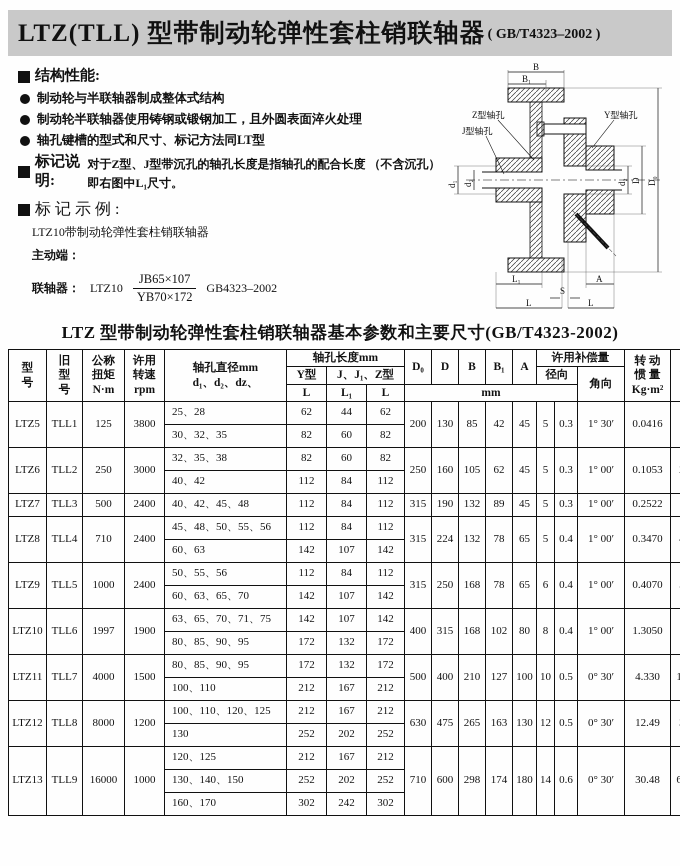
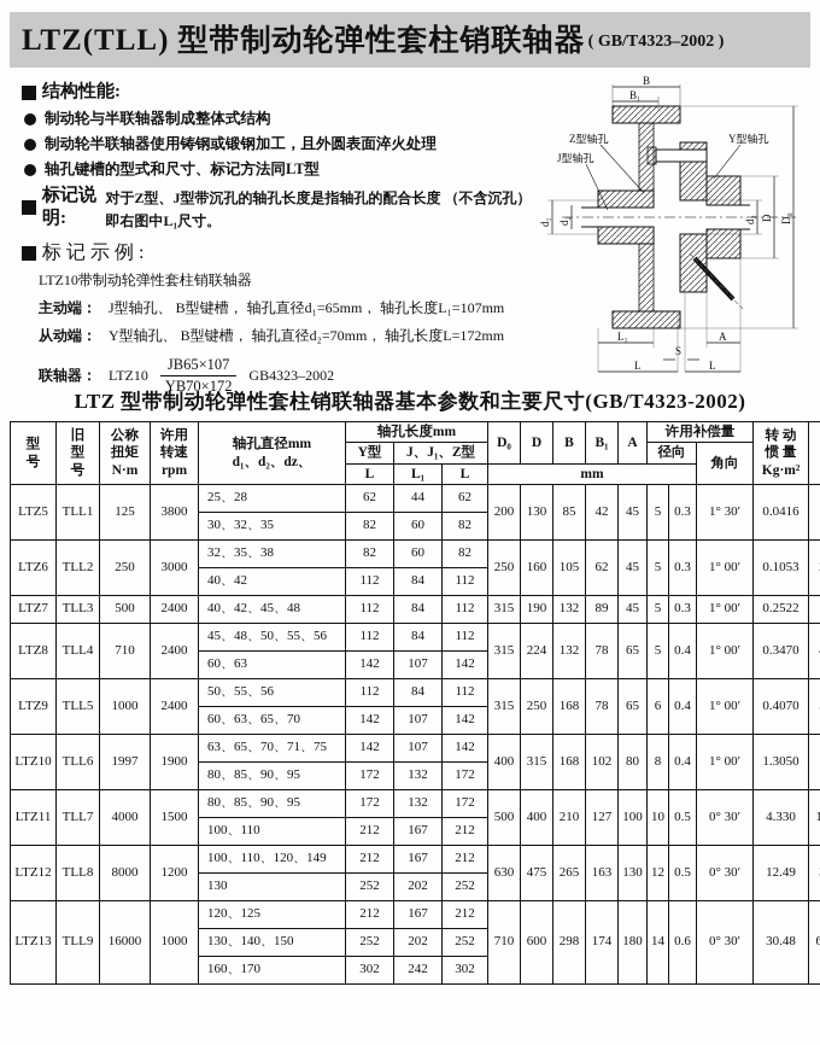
  LTZ(TLL) 型带制动轮弹性套柱销联轴器
  ( GB/T4323–2002 )
  结构性能:
  制动轮与半联轴器制成整体式结构
  制动轮半联轴器使用铸钢或锻钢加工，且外圆表面淬火处理
  轴孔键槽的型式和尺寸、标记方法同LT型
  标记说明:
  对于Z型、J型带沉孔的轴孔长度是指轴孔的配合长度 （不含沉孔）即右图中L₁尺寸。
  标记示例:
  LTZ10带制动轮弹性套柱销联轴器
  主动端：
+ J型轴孔、 B型键槽， 轴孔直径d₁=65mm， 轴孔长度L₁=107mm
+ 从动端：
+ Y型轴孔、 B型键槽， 轴孔直径d₂=70mm， 轴孔长度L=172mm
  联轴器：
  LTZ10
  JB65×107
  YB70×172
  GB4323–2002
  B
  B₁
  Z型轴孔
  J型轴孔
  Y型轴孔
  L₁
  A
  S
  L
  L
  LTZ 型带制动轮弹性套柱销联轴器基本参数和主要尺寸(GB/T4323-2002)
  型 号	旧 型 号	公称 扭矩 N·m	许用 转速 rpm	轴孔直径mm d₁、d₂、dz、	轴孔长度mm	D₀	D	B	B₁	A	许用补偿量	转 动 惯 量 Kg·m²
  Y型	J、J₁、Z型	径向	角向
  L	L₁	L	mm
  LTZ5	TLL1	125	3800	25、28	62	44	62	200	130	85	42	45	5	0.3	1° 30′	0.0416
  30、32、35	82	60	82
  LTZ6	TLL2	250	3000	32、35、38	82	60	82	250	160	105	62	45	5	0.3	1° 00′	0.1053
  40、42	112	84	112
  LTZ7	TLL3	500	2400	40、42、45、48	112	84	112	315	190	132	89	45	5	0.3	1° 00′	0.2522
  LTZ8	TLL4	710	2400	45、48、50、55、56	112	84	112	315	224	132	78	65	5	0.4	1° 00′	0.3470
  60、63	142	107	142
  LTZ9	TLL5	1000	2400	50、55、56	112	84	112	315	250	168	78	65	6	0.4	1° 00′	0.4070
  60、63、65、70	142	107	142
  LTZ10	TLL6	1997	1900	63、65、70、71、75	142	107	142	400	315	168	102	80	8	0.4	1° 00′	1.3050
  80、85、90、95	172	132	172
  LTZ11	TLL7	4000	1500	80、85、90、95	172	132	172	500	400	210	127	100	10	0.5	0° 30′	4.330	1
  100、110	212	167	212
- LTZ12	TLL8	8000	1200	100、110、120、125	212	167	212	630	475	265	163	130	12	0.5	0° 30′	12.49
+ LTZ12	TLL8	8000	1200	100、110、120、149	212	167	212	630	475	265	163	130	12	0.5	0° 30′	12.49
  130	252	202	252
  LTZ13	TLL9	16000	1000	120、125	212	167	212	710	600	298	174	180	14	0.6	0° 30′	30.48	6
  130、140、150	252	202	252
  160、170	302	242	302
